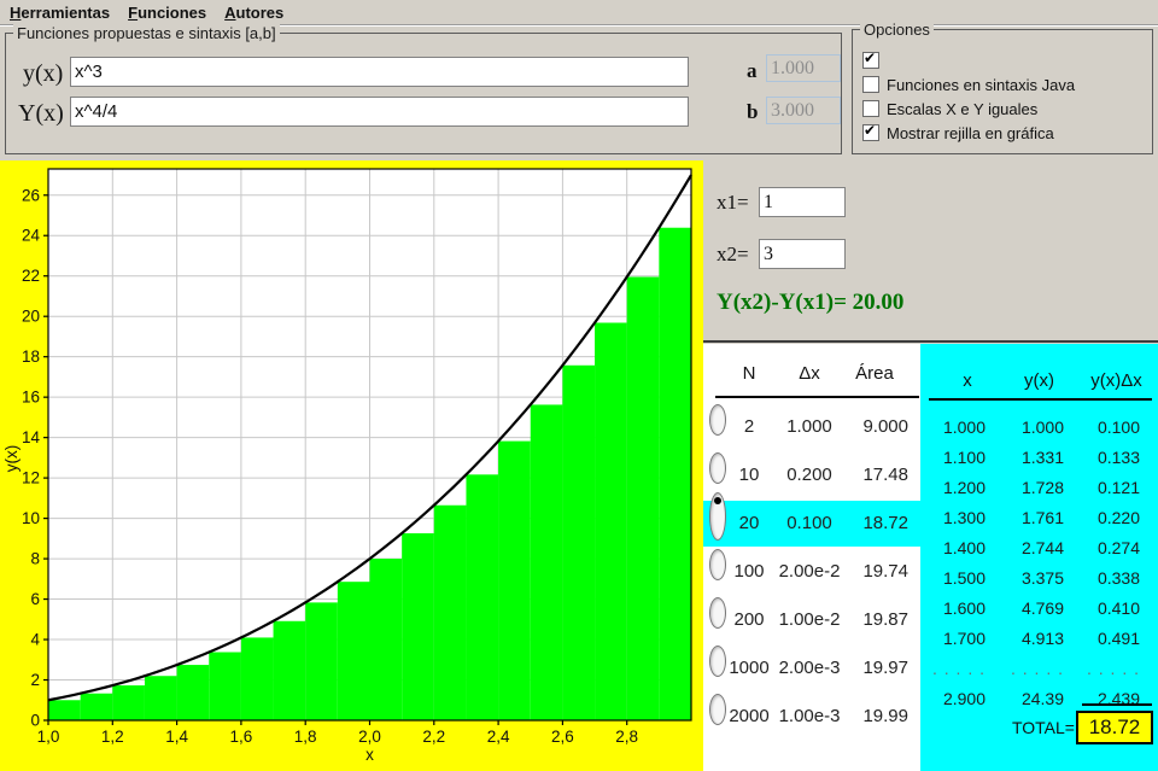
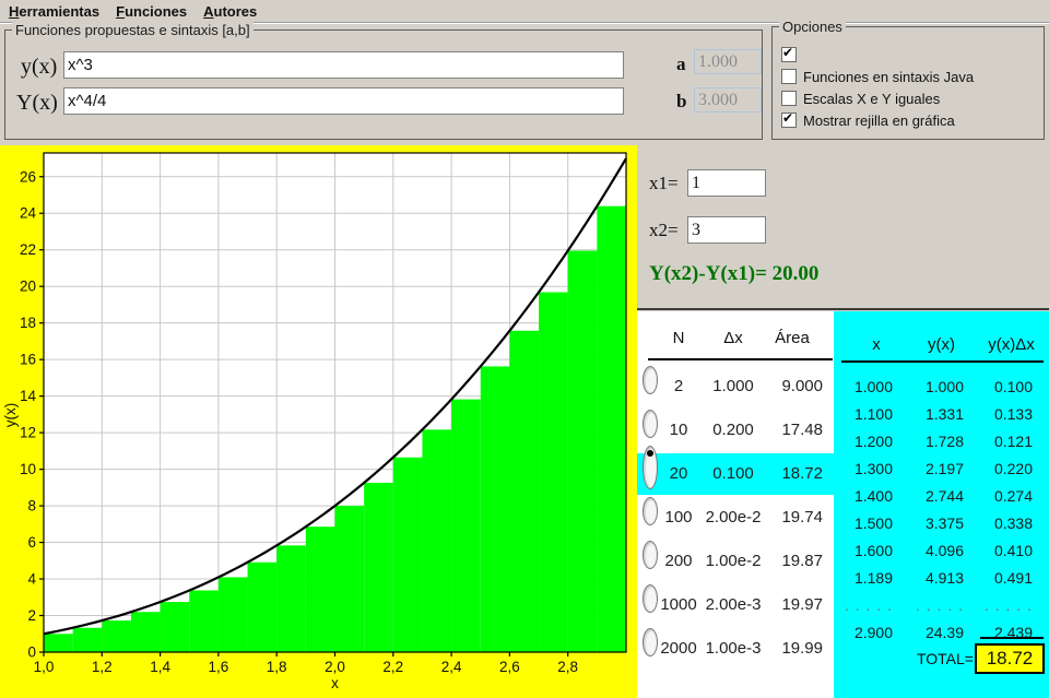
  Herramientas
  Funciones
  Autores
  Funciones propuestas e sintaxis [a,b]
  y(x)
  x^3
  Y(x)
  x^4/4
  a
  1.000
  b
  3.000
  Opciones
  Funciones en sintaxis Java
  Escalas X e Y iguales
  Mostrar rejilla en gráfica
  1,0
  1,2
  1,4
  1,6
  1,8
  2,0
  2,2
  2,4
  2,6
  2,8
  0
  2
  4
  6
  8
  10
  12
  14
  16
  18
  20
  22
  24
  26
  x
  x1=
  1
  x2=
  3
  Y(x2)-Y(x1)= 20.00
  N
  Δx
  Área
  2
  1.000
  9.000
  10
  0.200
  17.48
  20
  0.100
  18.72
  100
  2.00e-2
  19.74
  200
  1.00e-2
  19.87
  1000
  2.00e-3
  19.97
  2000
  1.00e-3
  19.99
  x
  y(x)
  y(x)Δx
  1.000
  1.000
  0.100
  1.100
  1.331
  0.133
  1.200
  1.728
  0.121
  1.300
- 1.761
+ 2.197
  0.220
  1.400
  2.744
  0.274
  1.500
  3.375
  0.338
  1.600
- 4.769
+ 4.096
  0.410
- 1.700
+ 1.189
  4.913
  0.491
  . . . . .
  . . . . .
  . . . . .
  2.900
  24.39
  2.439
  TOTAL=
  18.72
